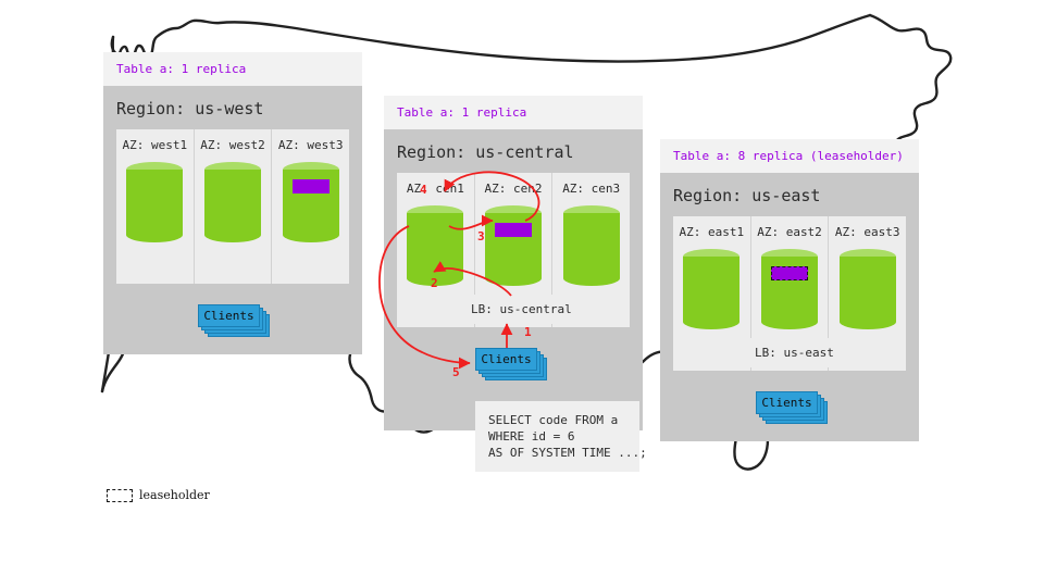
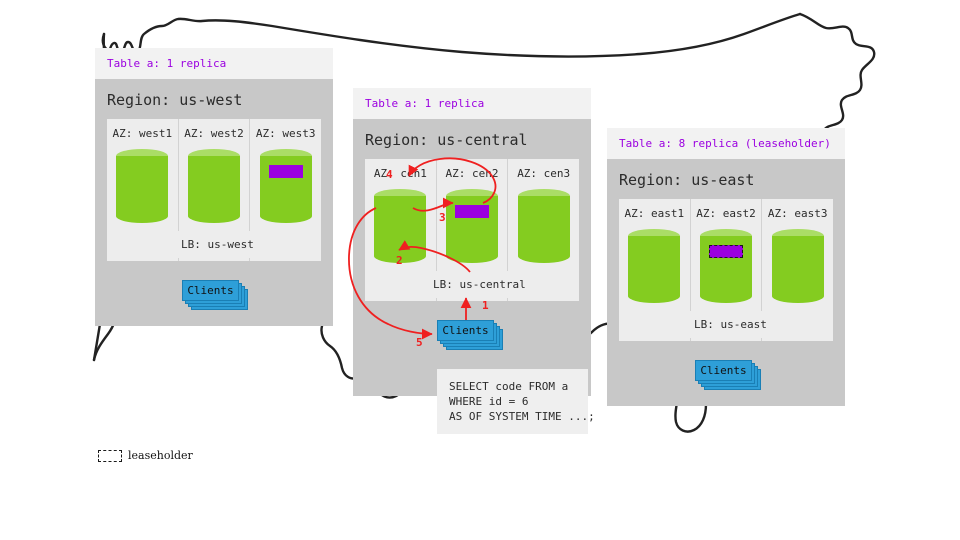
  Table a: 1 replica
  Region: us-west
  AZ: west1
  AZ: west2
  AZ: west3
+ LB: us-west
  Clients
  Table a: 1 replica
  Region: us-central
  AZ: cn1
  AZ: cen2
  AZ: cen3
  LB: us-central
  Clients
  SELECT code FROM a
  WHERE id = 6
  AS OF SYSTEM TIME ...;
  Table a: 8 replica (leaseholder)
  Region: us-east
  AZ: east1
  AZ: east2
  AZ: east3
  LB: us-east
  Clients
  1
  2
  3
  4
  5
  leaseholder
